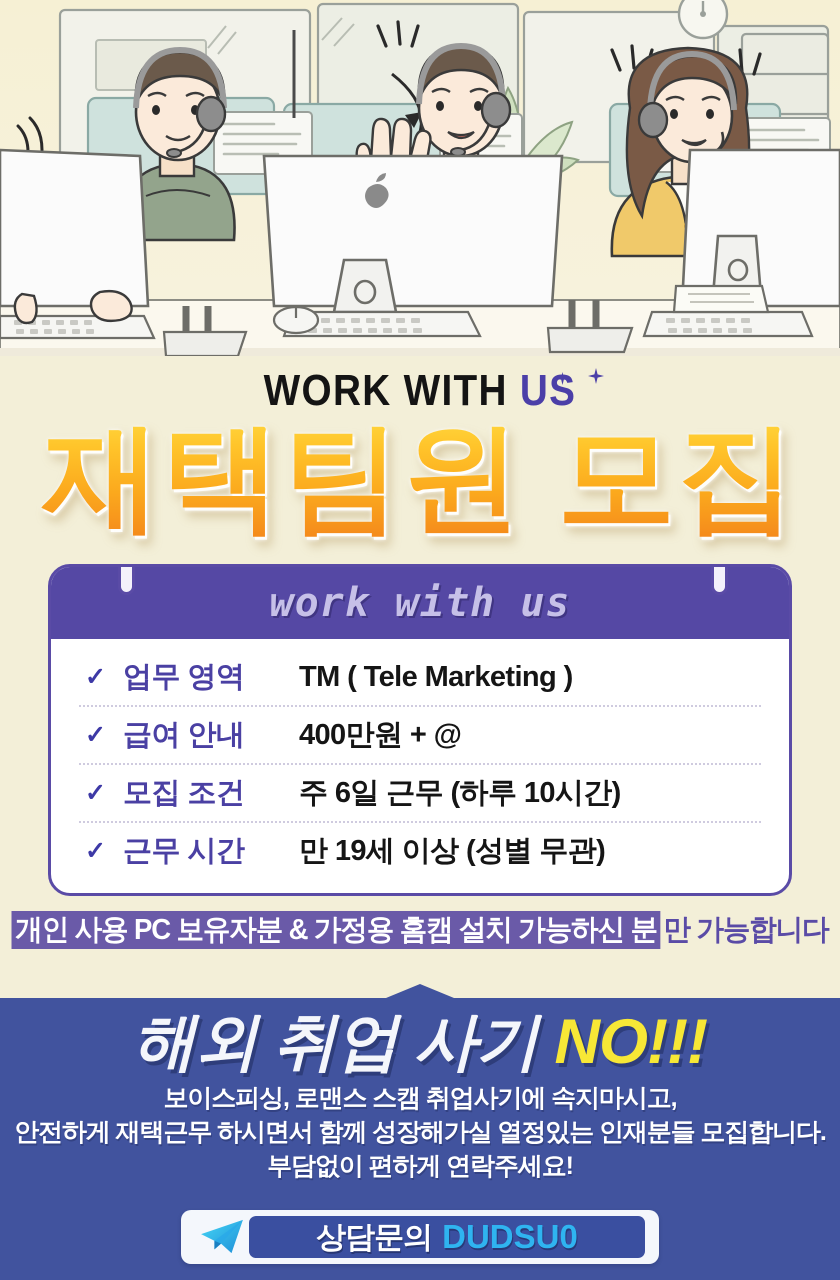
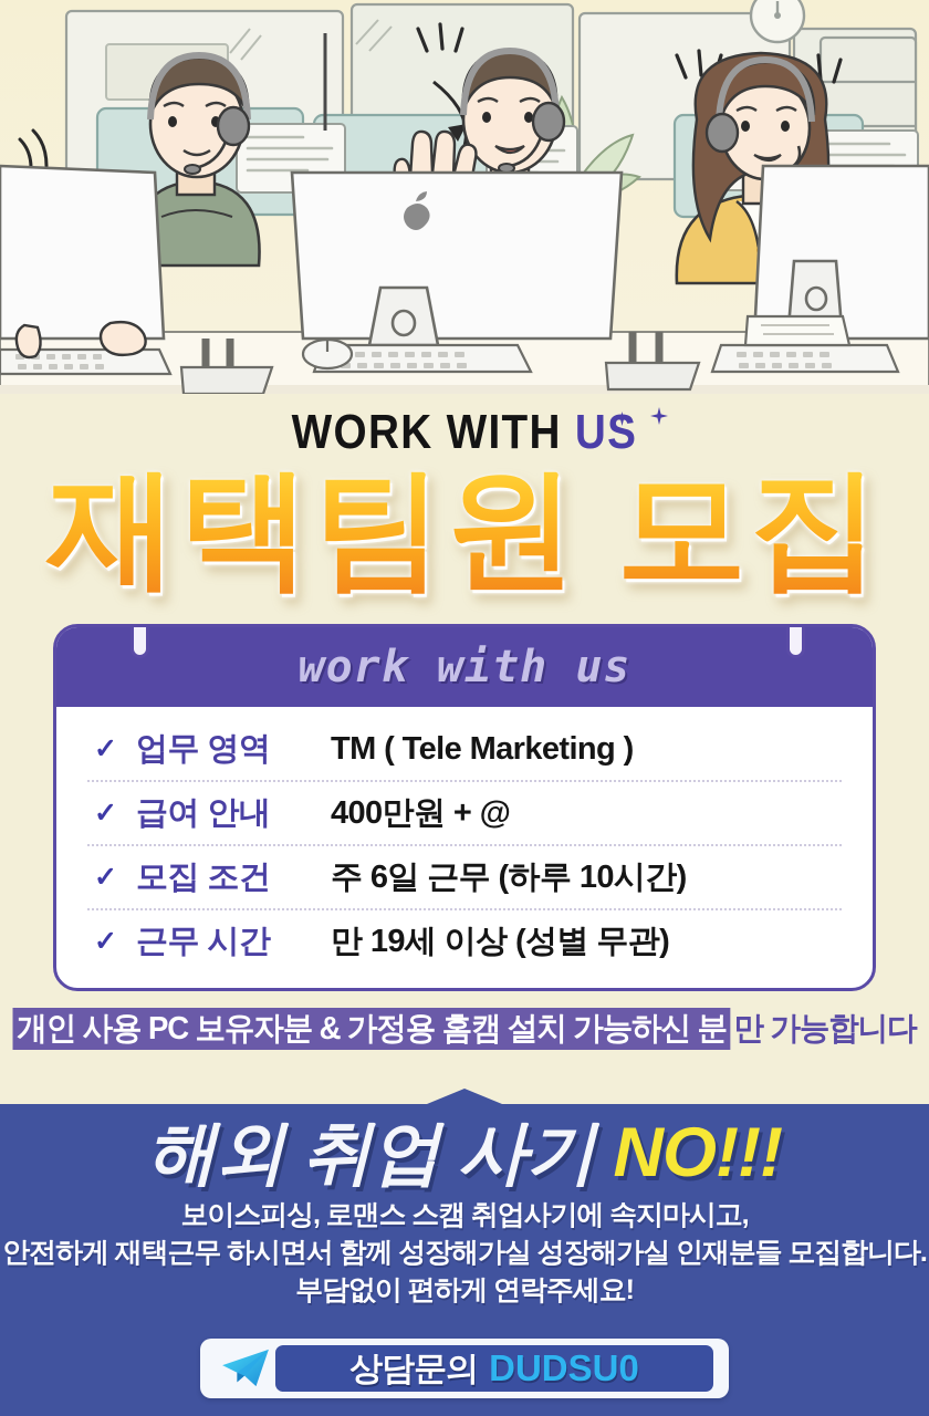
  WORK WITH US
  재택팀원 모집
  work with us
  ✓
  업무 영역
  TM ( Tele Marketing )
  ✓
  급여 안내
  400만원 + @
  ✓
  모집 조건
  주 6일 근무 (하루 10시간)
  ✓
  근무 시간
  만 19세 이상 (성별 무관)
  개인 사용 PC 보유자분 & 가정용 홈캠 설치 가능하신 분 만 가능합니다
  해외 취업 사기 NO!!!
  보이스피싱, 로맨스 스캠 취업사기에 속지마시고,
- 안전하게 재택근무 하시면서 함께 성장해가실 열정있는 인재분들 모집합니다.
+ 안전하게 재택근무 하시면서 함께 성장해가실 성장해가실 인재분들 모집합니다.
  부담없이 편하게 연락주세요!
  상담문의
  DUDSU0
